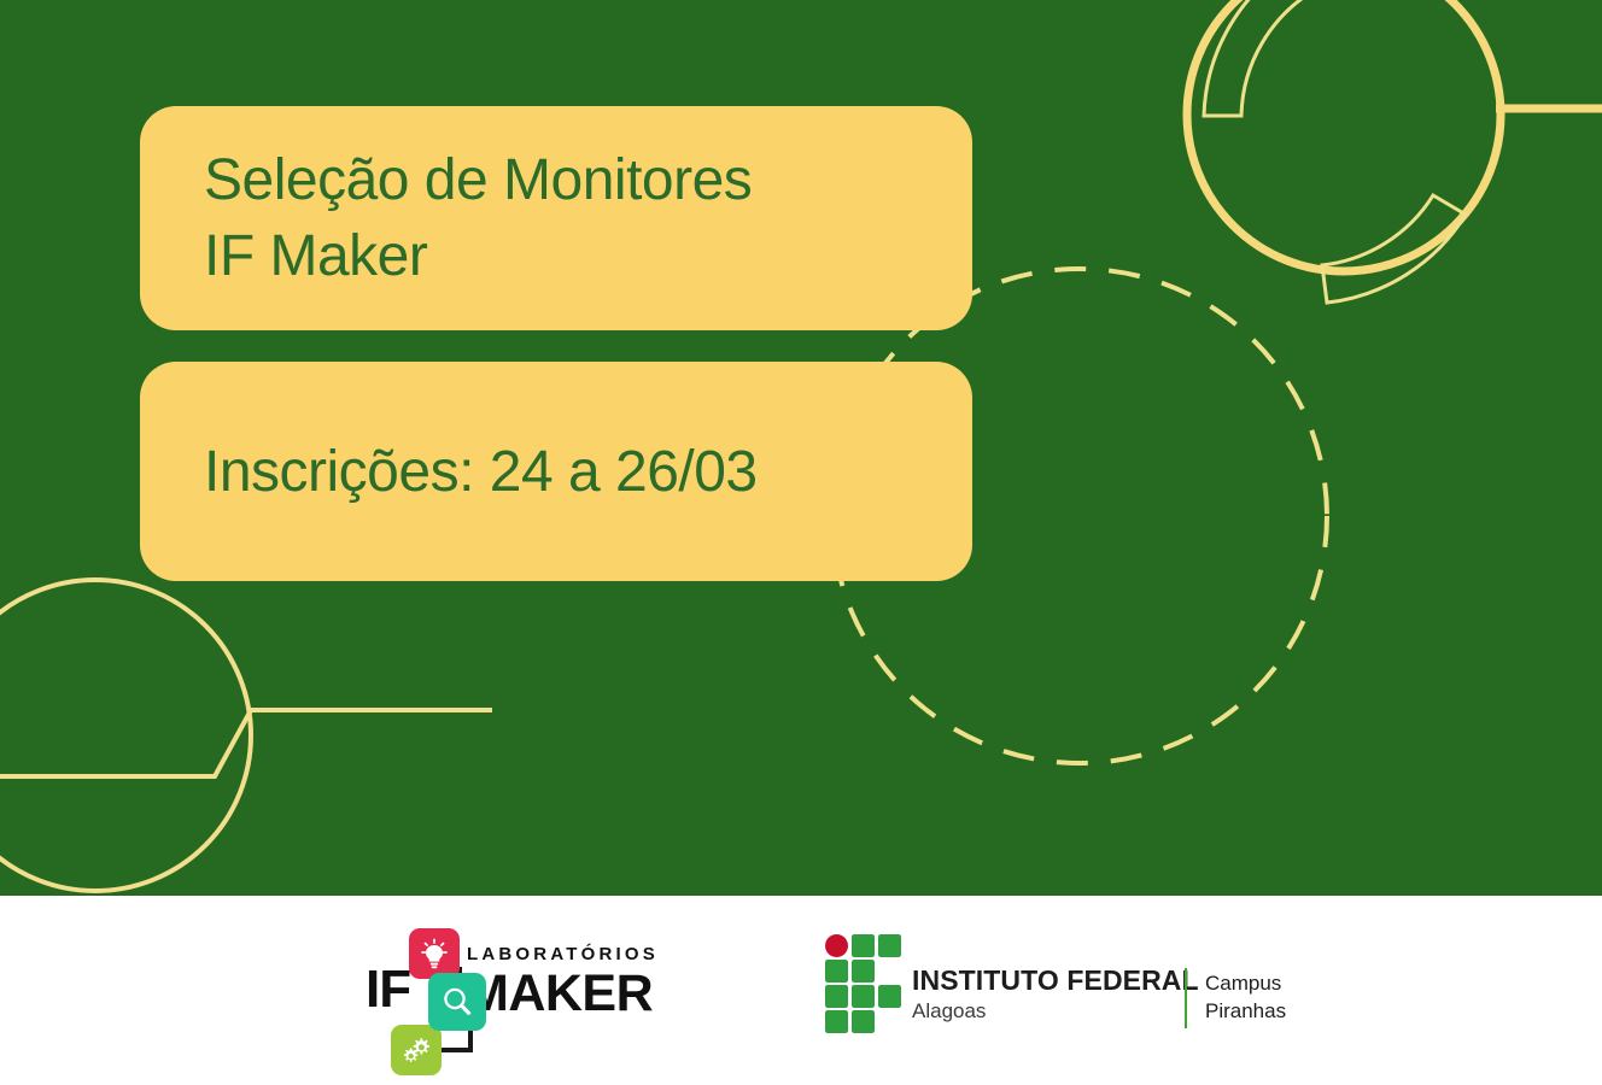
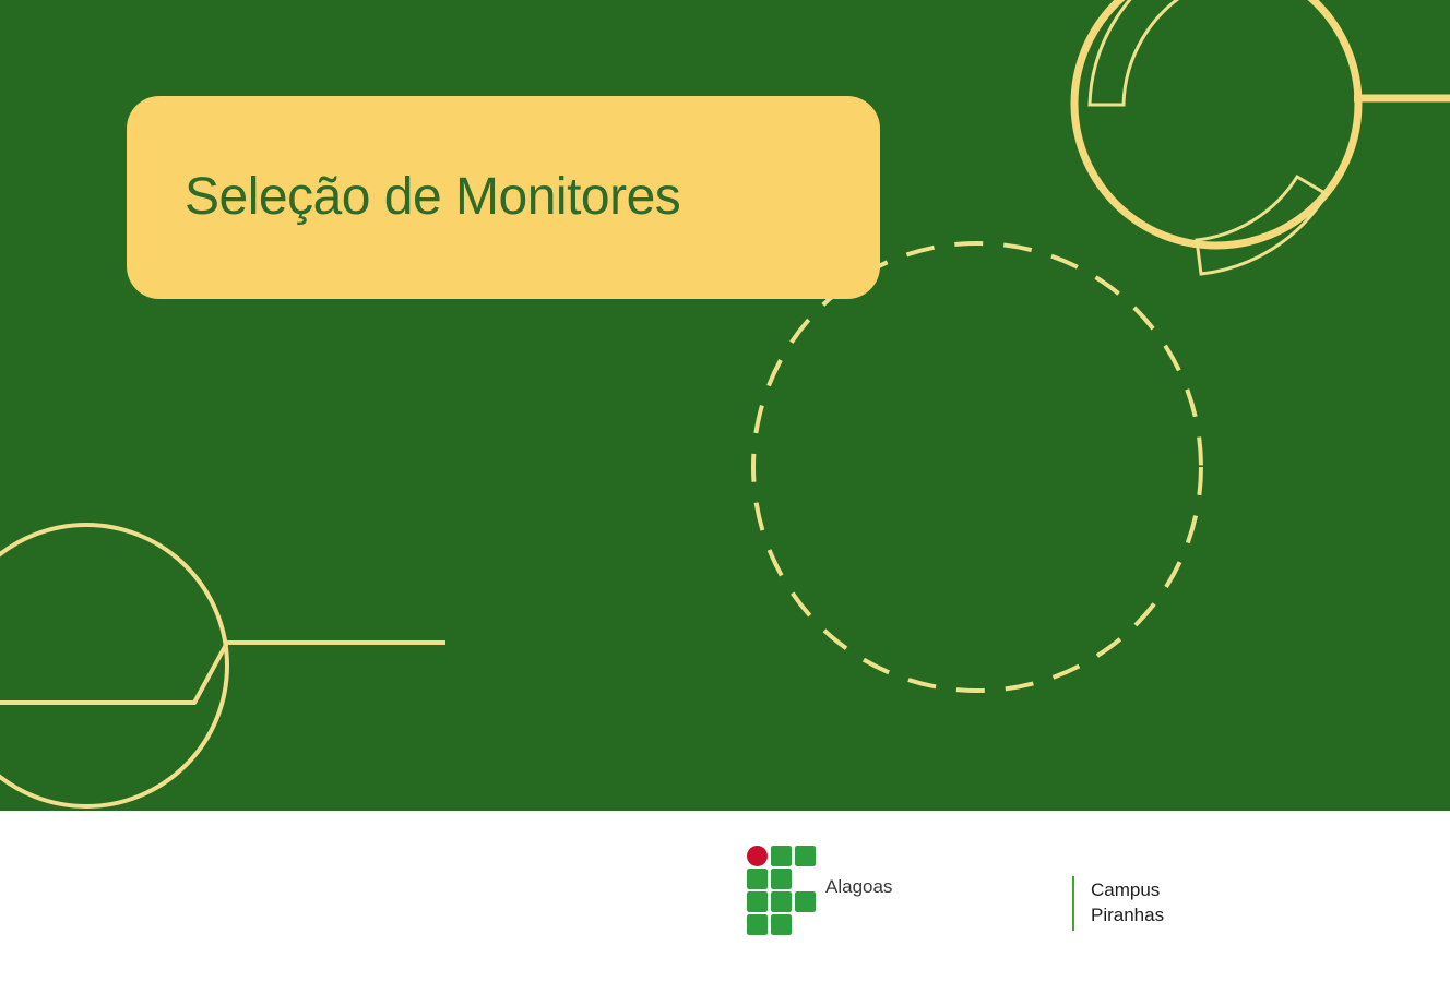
  Seleção de Monitores
- IF Maker
- Inscrições: 24 a 26/03
- IF
- LABORATÓRIOS
- MAKER
- INSTITUTO FEDERAL
  Alagoas
  Campus
  Piranhas
